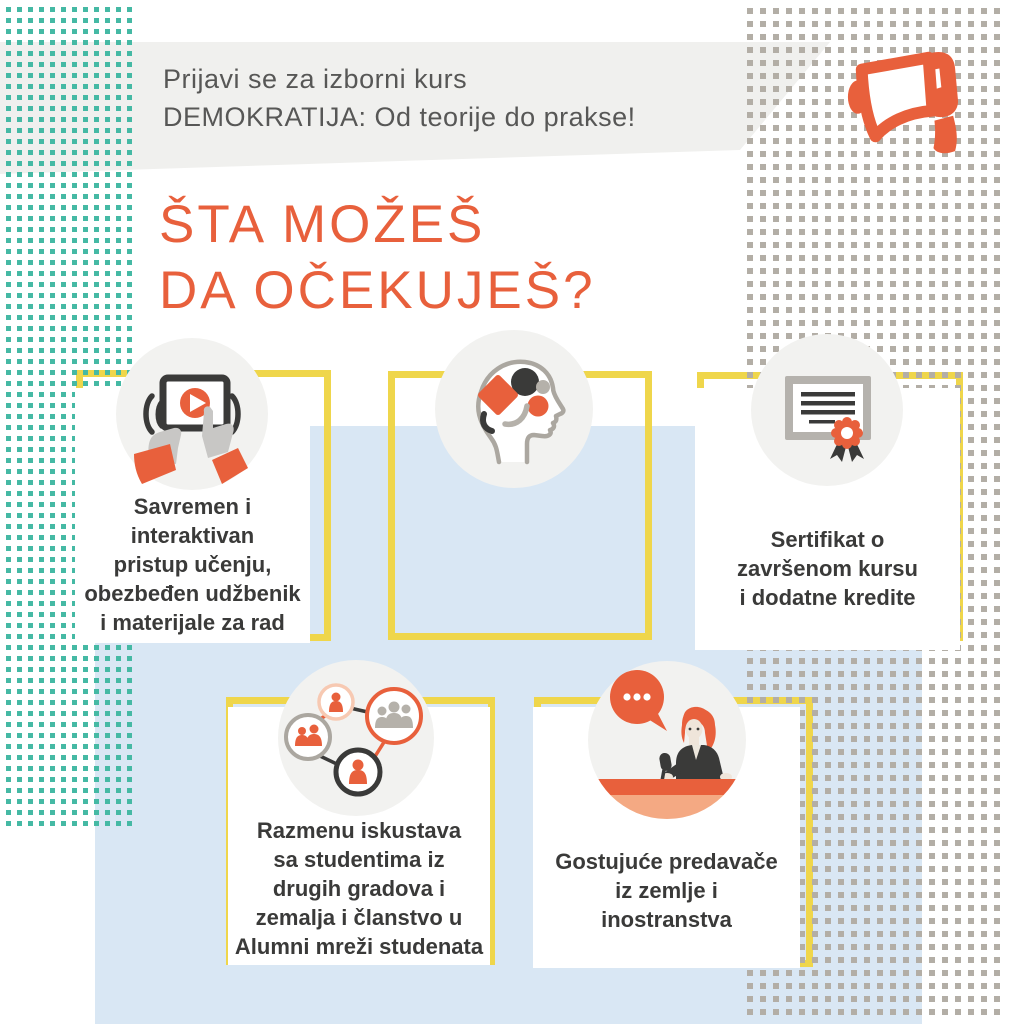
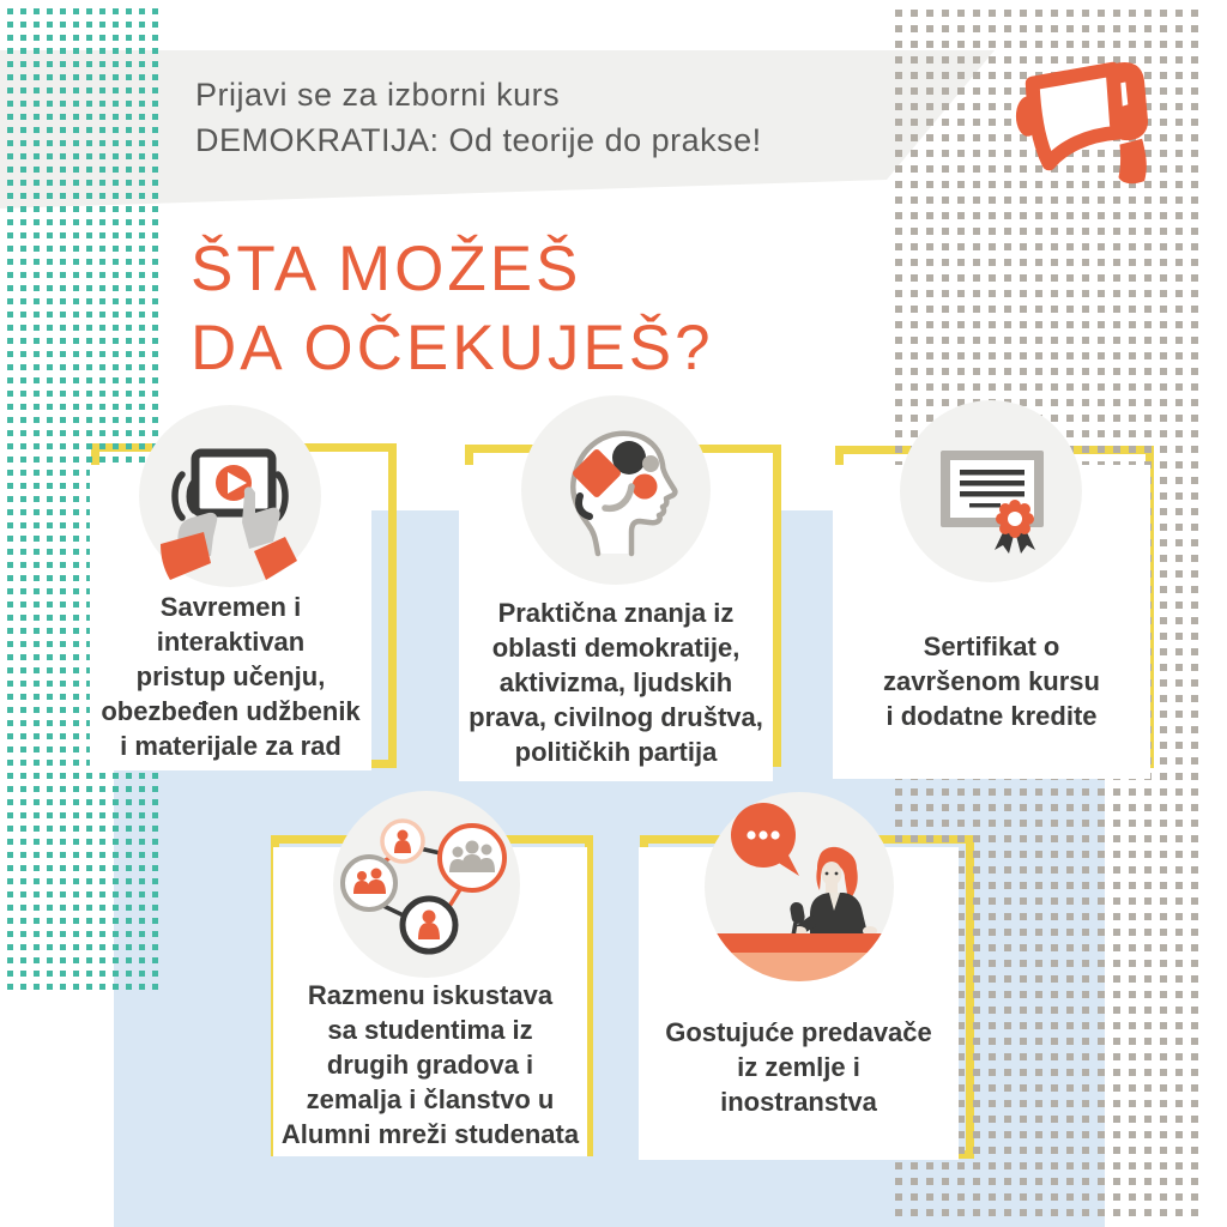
  Prijavi se za izborni kurs
  DEMOKRATIJA: Od teorije do prakse!
  ŠTA MOŽEŠ
  DA OČEKUJEŠ?
  Savremen i
  interaktivan
  pristup učenju,
  obezbeđen udžbenik
  i materijale za rad
+ Praktična znanja iz
+ oblasti demokratije,
+ aktivizma, ljudskih
+ prava, civilnog društva,
+ političkih partija
  Sertifikat o
  završenom kursu
  i dodatne kredite
  Razmenu iskustava
  sa studentima iz
  drugih gradova i
  zemalja i članstvo u
  Alumni mreži studenata
  Gostujuće predavače
  iz zemlje i
  inostranstva
